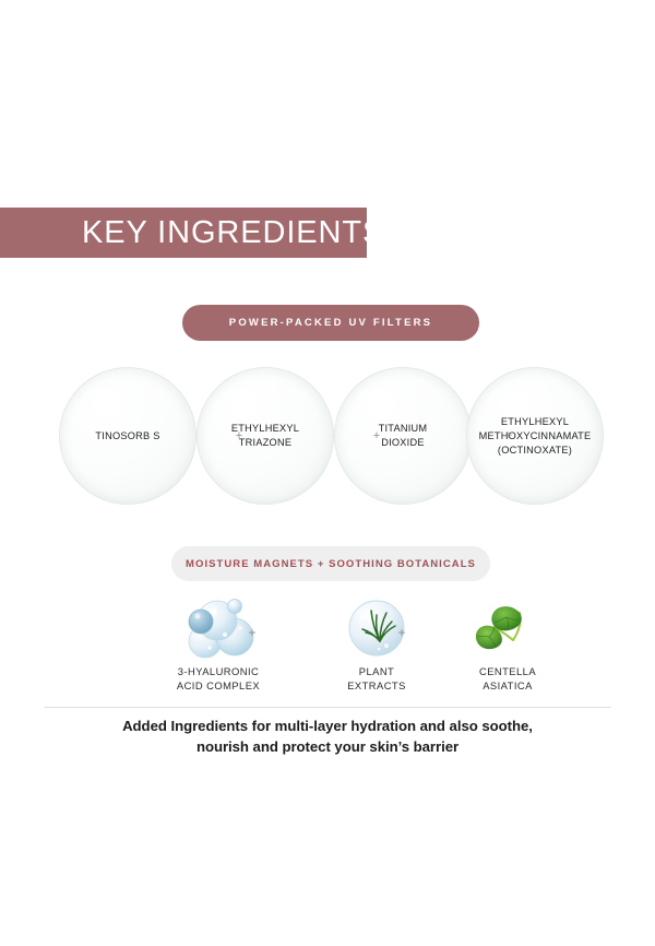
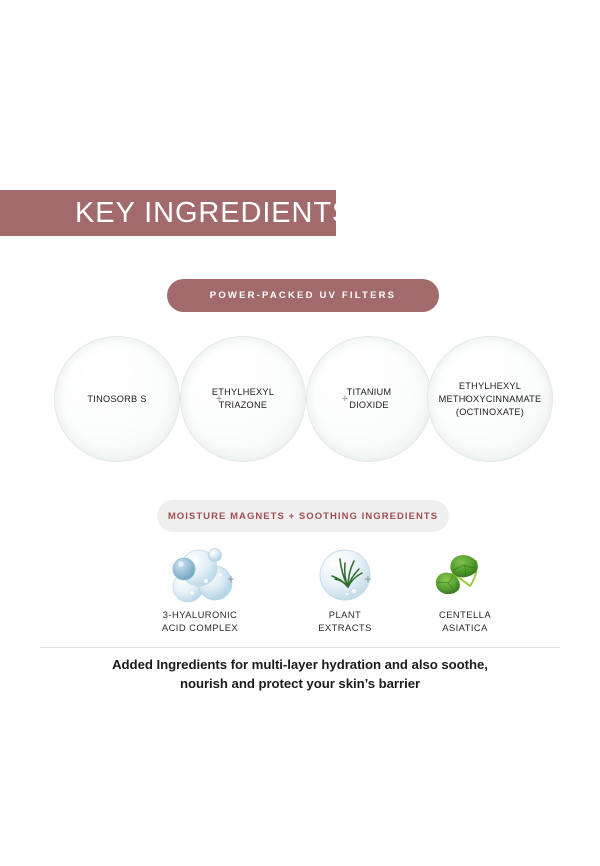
  KEY INGREDIENTS
  POWER-PACKED UV FILTERS
  TINOSORB S
  ETHYLHEXYL
  TRIAZONE
  TITANIUM
  DIOXIDE
  ETHYLHEXYL
  METHOXYCINNAMATE
  (OCTINOXATE)
  +
  +
  +
- MOISTURE MAGNETS + SOOTHING BOTANICALS
+ MOISTURE MAGNETS + SOOTHING INGREDIENTS
  3-HYALURONIC
  ACID COMPLEX
  PLANT
  EXTRACTS
  CENTELLA
  ASIATICA
  +
  +
  Added Ingredients for multi-layer hydration and also soothe,
  nourish and protect your skin’s barrier
